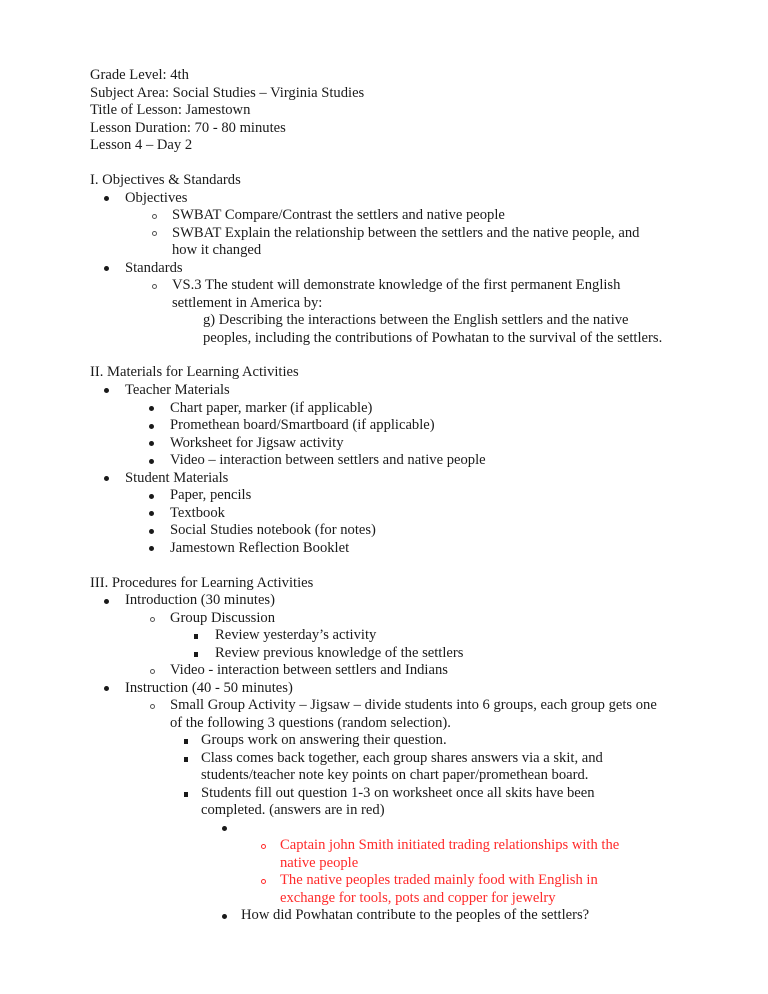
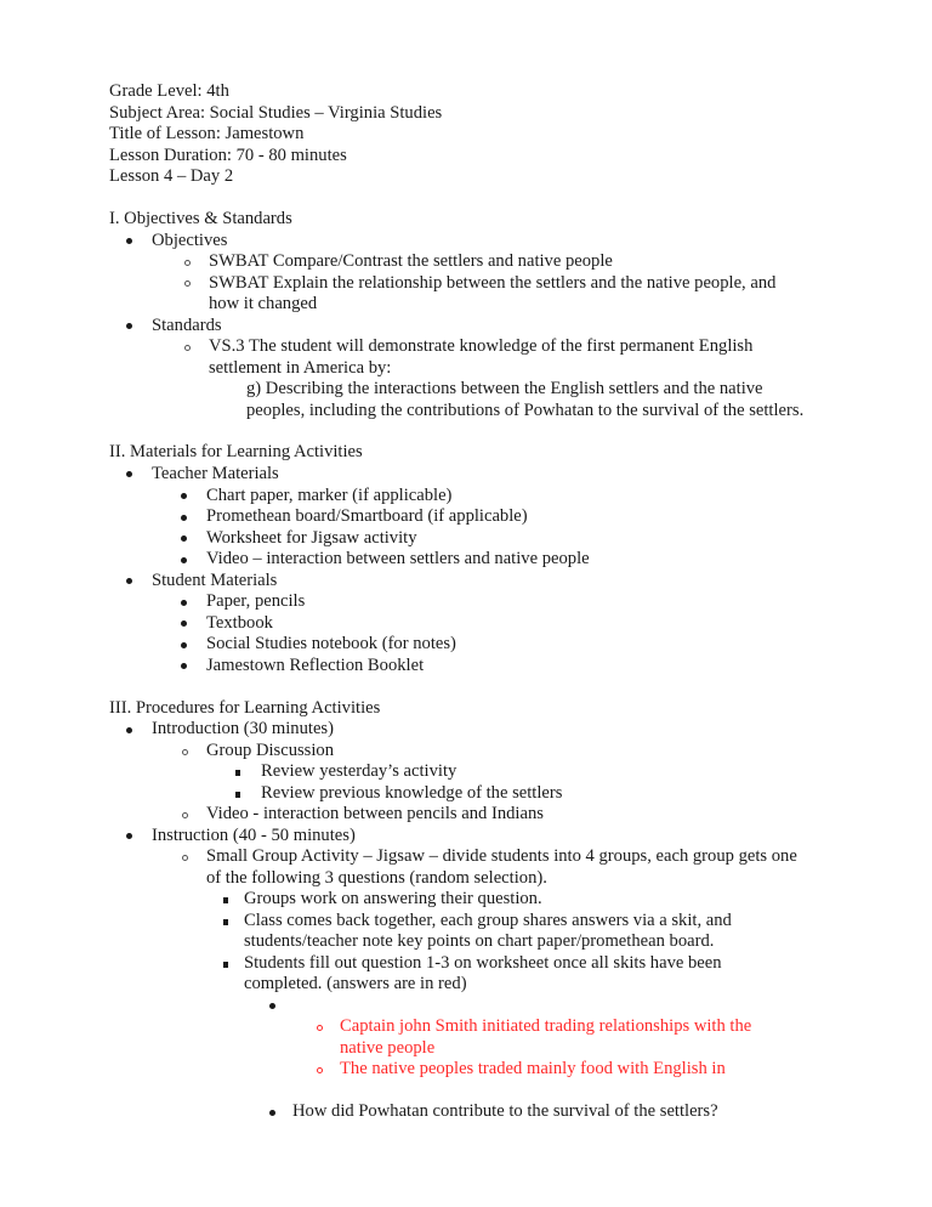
  Grade Level: 4th
  Subject Area: Social Studies – Virginia Studies
  Title of Lesson: Jamestown
  Lesson Duration: 70 - 80 minutes
  Lesson 4 – Day 2
  I. Objectives & Standards
  Objectives
  SWBAT Compare/Contrast the settlers and native people
  SWBAT Explain the relationship between the settlers and the native people, and
  how it changed
  Standards
  VS.3 The student will demonstrate knowledge of the first permanent English
  settlement in America by:
  g) Describing the interactions between the English settlers and the native
  peoples, including the contributions of Powhatan to the survival of the settlers.
  II. Materials for Learning Activities
  Teacher Materials
  Chart paper, marker (if applicable)
  Promethean board/Smartboard (if applicable)
  Worksheet for Jigsaw activity
  Video – interaction between settlers and native people
  Student Materials
  Paper, pencils
  Textbook
  Social Studies notebook (for notes)
  Jamestown Reflection Booklet
  III. Procedures for Learning Activities
  Introduction (30 minutes)
  Group Discussion
  Review yesterday’s activity
  Review previous knowledge of the settlers
- Video - interaction between settlers and Indians
+ Video - interaction between pencils and Indians
  Instruction (40 - 50 minutes)
- Small Group Activity – Jigsaw – divide students into 6 groups, each group gets one
+ Small Group Activity – Jigsaw – divide students into 4 groups, each group gets one
  of the following 3 questions (random selection).
  Groups work on answering their question.
  Class comes back together, each group shares answers via a skit, and
  students/teacher note key points on chart paper/promethean board.
  Students fill out question 1-3 on worksheet once all skits have been
  completed. (answers are in red)
  Captain john Smith initiated trading relationships with the
  native people
  The native peoples traded mainly food with English in
- exchange for tools, pots and copper for jewelry
- How did Powhatan contribute to the peoples of the settlers?
+ How did Powhatan contribute to the survival of the settlers?
